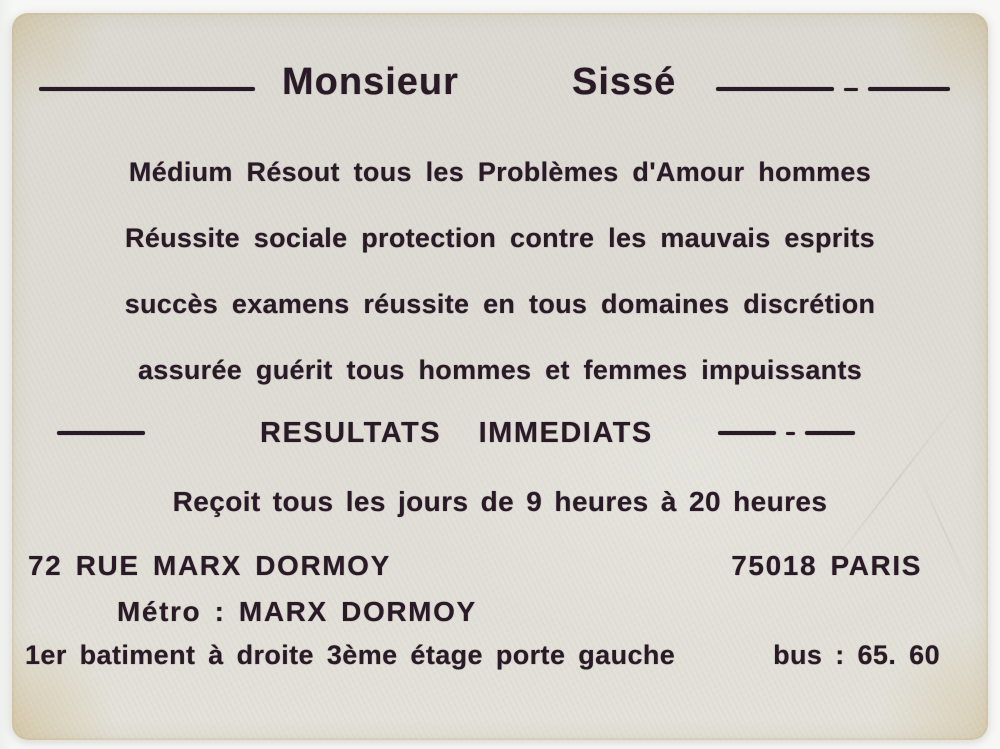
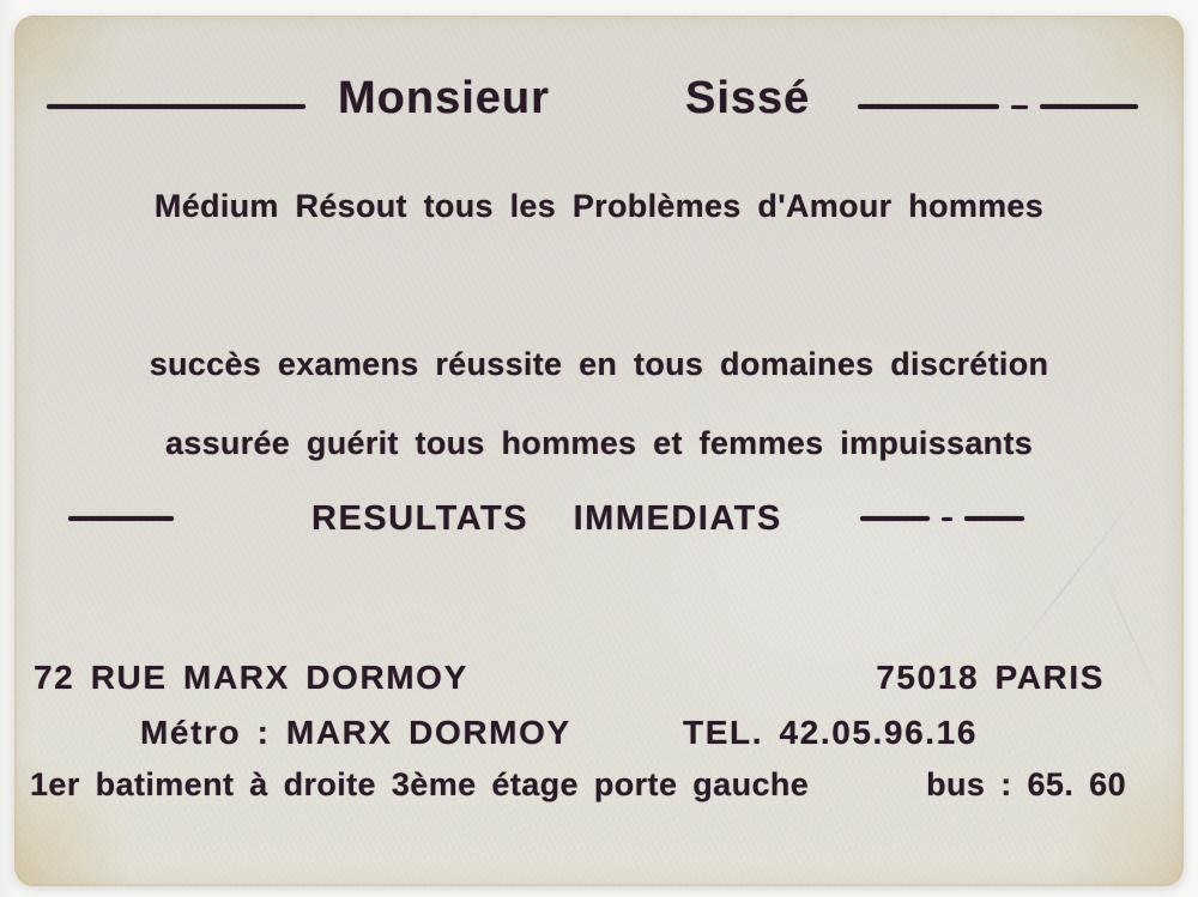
  Monsieur
  Sissé
  Médium Résout tous les Problèmes d'Amour hommes
- Réussite sociale protection contre les mauvais esprits
  succès examens réussite en tous domaines discrétion
  assurée guérit tous hommes et femmes impuissants
  RESULTATS IMMEDIATS
- Reçoit tous les jours de 9 heures à 20 heures
  72 RUE MARX DORMOY
  75018 PARIS
  Métro : MARX DORMOY
+ TEL. 42.05.96.16
  1er batiment à droite 3ème étage porte gauche
  bus : 65. 60
